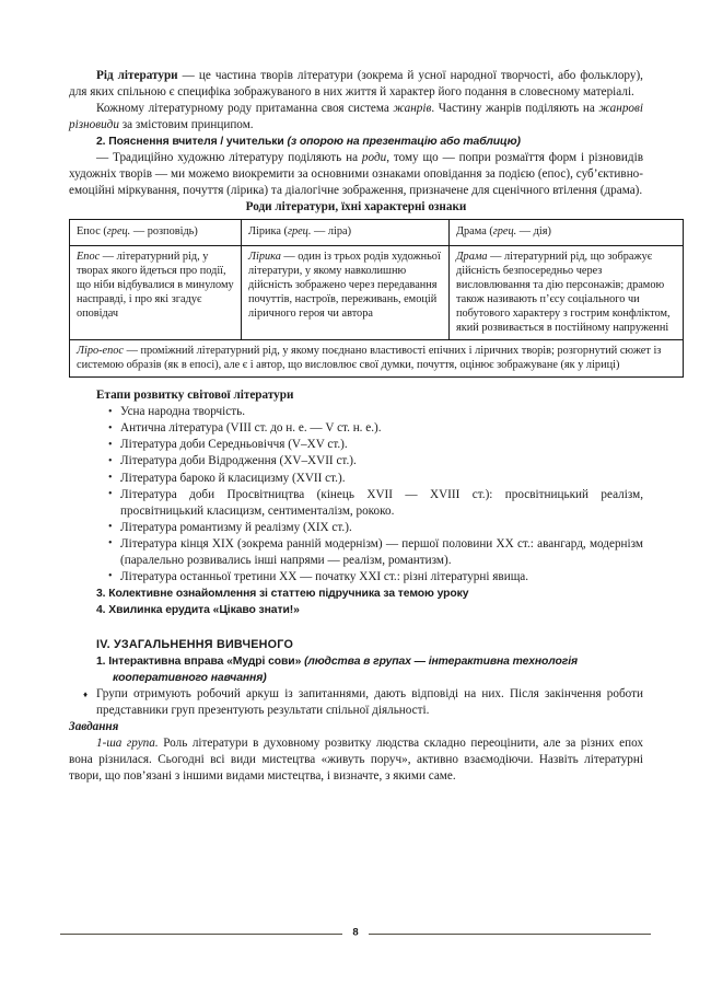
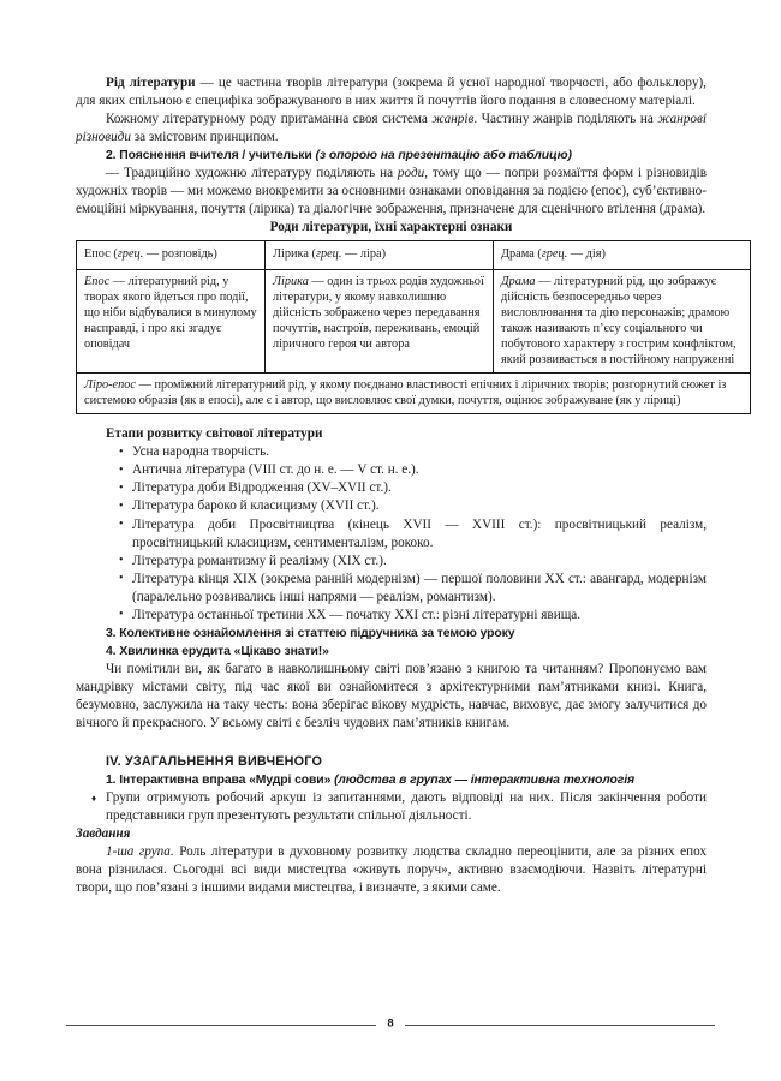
- Рід літератури — це частина творів літератури (зокрема й усної народної творчості, або фольклору), для яких спільною є специфіка зображуваного в них життя й характер його подання в словесному матеріалі.
+ Рід літератури — це частина творів літератури (зокрема й усної народної творчості, або фольклору), для яких спільною є специфіка зображуваного в них життя й почуттів його подання в словесному матеріалі.
  Кожному літературному роду притаманна своя система жанрів. Частину жанрів поділяють на жанрові різновиди за змістовим принципом.
  2. Пояснення вчителя / учительки (з опорою на презентацію або таблицю)
  — Традиційно художню літературу поділяють на роди, тому що — попри розмаїття форм і різновидів художніх творів — ми можемо виокремити за основними ознаками оповідання за подією (епос), суб’єктивно-емоційні міркування, почуття (лірика) та діалогічне зображення, призначене для сценічного втілення (драма).
  Роди літератури, їхні характерні ознаки
  Епос (грец. — розповідь)	Лірика (грец. — ліра)	Драма (грец. — дія)
  Епос — літературний рід, у творах якого йдеться про події, що ніби відбувалися в минулому насправді, і про які згадує оповідач	Лірика — один із трьох родів художньої літератури, у якому навколишню дійсність зображено через передавання почуттів, настроїв, переживань, емоцій ліричного героя чи автора	Драма — літературний рід, що зображує дійсність безпосередньо через висловлювання та дію персонажів; драмою також називають п’єсу соціального чи побутового характеру з гострим конфліктом, який розвивається в постійному напруженні
  Ліро-епос — проміжний літературний рід, у якому поєднано властивості епічних і ліричних творів; розгорнутий сюжет із системою образів (як в епосі), але є і автор, що висловлює свої думки, почуття, оцінює зображуване (як у ліриці)
  Етапи розвитку світової літератури
  Усна народна творчість.
  Антична література (VIII ст. до н. е. — V ст. н. е.).
- Література доби Середньовіччя (V–XV ст.).
  Література доби Відродження (XV–XVII ст.).
  Література бароко й класицизму (XVII ст.).
  Література доби Просвітництва (кінець XVII — XVIII ст.): просвітницький реалізм, просвітницький класицизм, сентименталізм, рококо.
  Література романтизму й реалізму (XIX ст.).
  Література кінця XIX (зокрема ранній модернізм) — першої половини XX ст.: авангард, модернізм (паралельно розвивались інші напрями — реалізм, романтизм).
  Література останньої третини XX — початку XXI ст.: різні літературні явища.
  3. Колективне ознайомлення зі статтею підручника за темою уроку
  4. Хвилинка ерудита «Цікаво знати!»
+ Чи помітили ви, як багато в навколишньому світі пов’язано з книгою та читанням? Пропонуємо вам мандрівку містами світу, під час якої ви ознайомитеся з архітектурними пам’ятниками книзі. Книга, безумовно, заслужила на таку честь: вона зберігає вікову мудрість, навчає, виховує, дає змогу залучитися до вічного й прекрасного. У всьому світі є безліч чудових пам’ятників книгам.
  IV. УЗАГАЛЬНЕННЯ ВИВЧЕНОГО
  1. Інтерактивна вправа «Мудрі сови» (людства в групах — інтерактивна технологія
- кооперативного навчання)
  Групи отримують робочий аркуш із запитаннями, дають відповіді на них. Після закінчення роботи представники груп презентують результати спільної діяльності.
  Завдання
  1-ша група. Роль літератури в духовному розвитку людства складно переоцінити, але за різних епох вона різнилася. Сьогодні всі види мистецтва «живуть поруч», активно взаємодіючи. Назвіть літературні твори, що пов’язані з іншими видами мистецтва, і визначте, з якими саме.
  8
